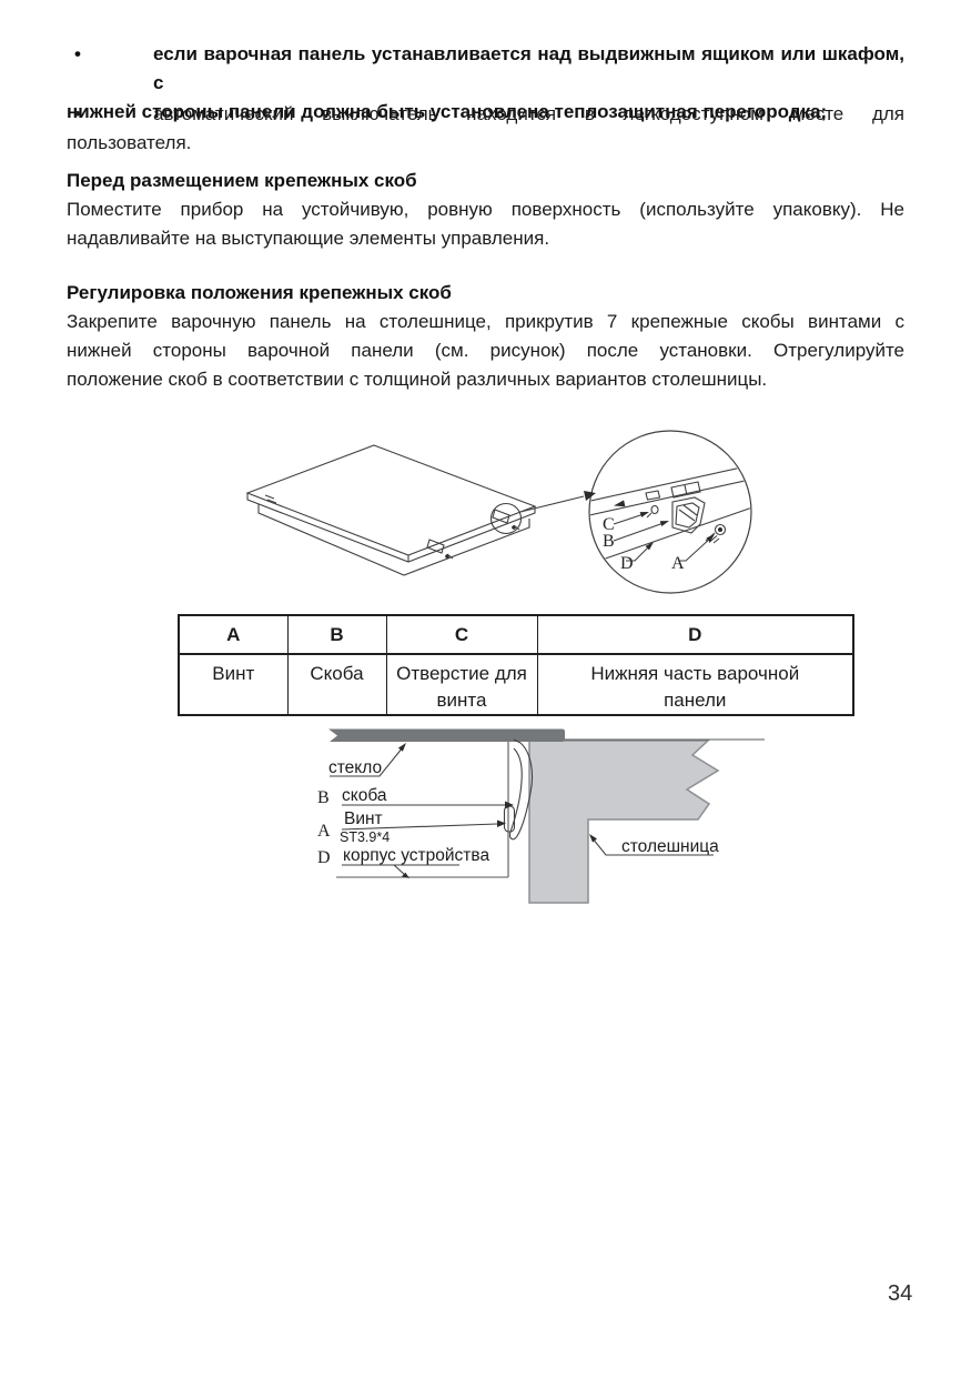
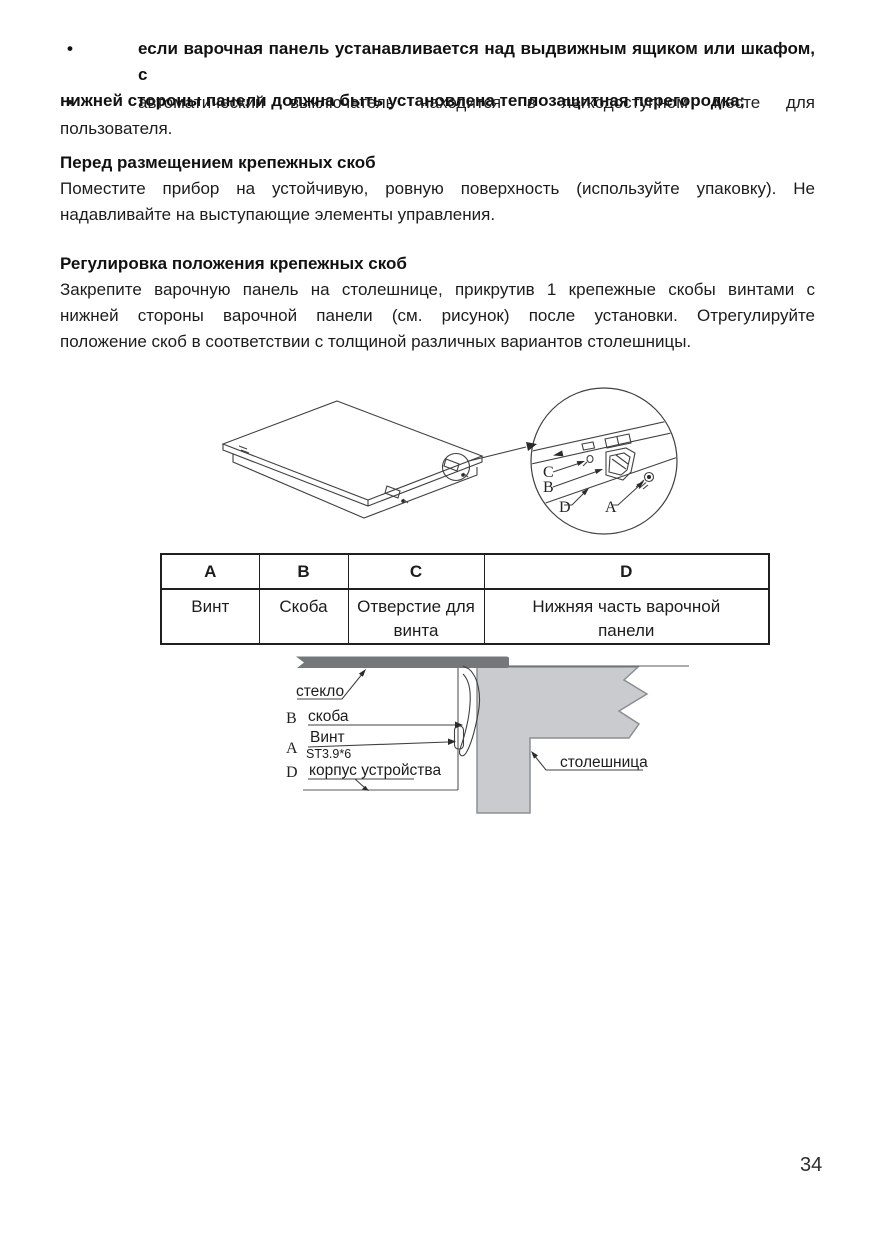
  •
  если варочная панель устанавливается над выдвижным ящиком или шкафом, с
  нижней стороны панели должна быть установлена теплозащитная перегородка;
  •
  автоматический выключатель находится в легкодоступном месте для
  пользователя.
  Перед размещением крепежных скоб
  Поместите прибор на устойчивую, ровную поверхность (используйте упаковку). Не
  надавливайте на выступающие элементы управления.
  Регулировка положения крепежных скоб
- Закрепите варочную панель на столешнице, прикрутив 7 крепежные скобы винтами с
+ Закрепите варочную панель на столешнице, прикрутив 1 крепежные скобы винтами с
  нижней стороны варочной панели (см. рисунок) после установки. Отрегулируйте
  положение скоб в соответствии с толщиной различных вариантов столешницы.
  C
  B
  D
  A
  A	B	C	D
  Винт	Скоба	Отверстие для винта	Нижняя часть варочной панели
  стекло
  B
  скоба
  A
  Винт
- ST3.9*4
+ ST3.9*6
  D
  корпус устройства
  столешница
  34
